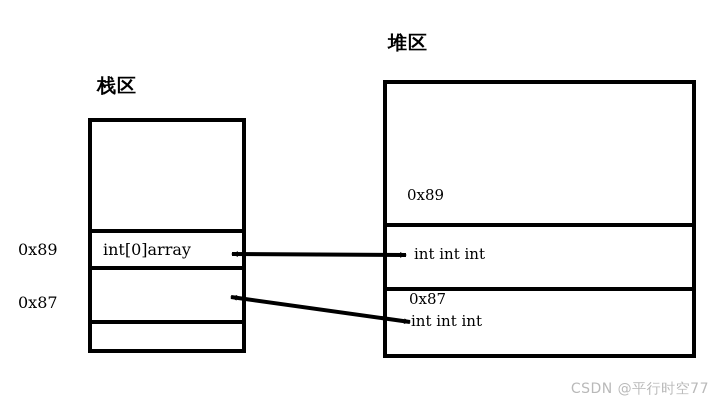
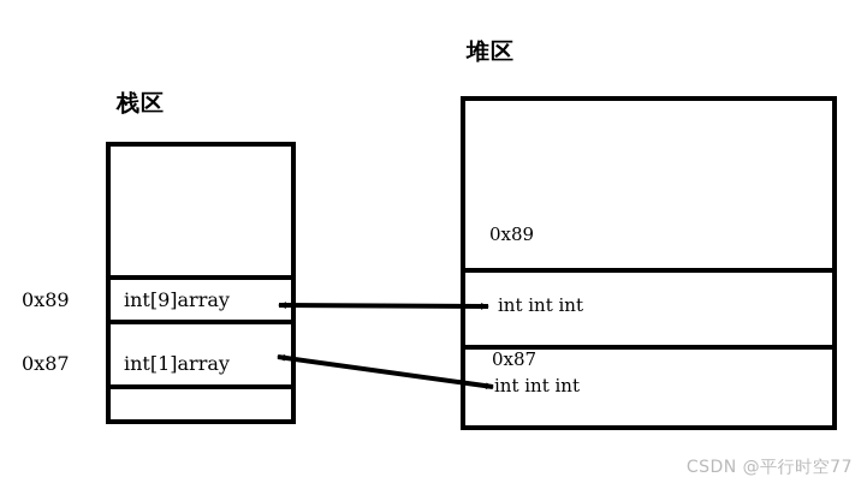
  栈区
- int[0]array
+ int[9]array
+ int[1]array
  0x89
  0x87
  堆区
  0x89
  int int int
  0x87
  int int int
  CSDN @平行时空77
